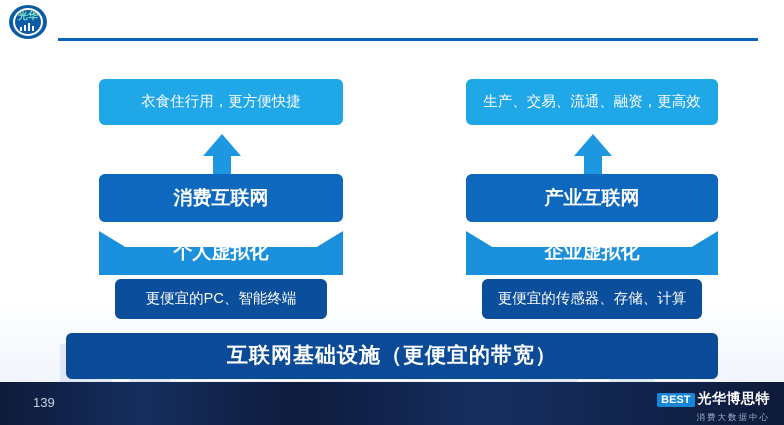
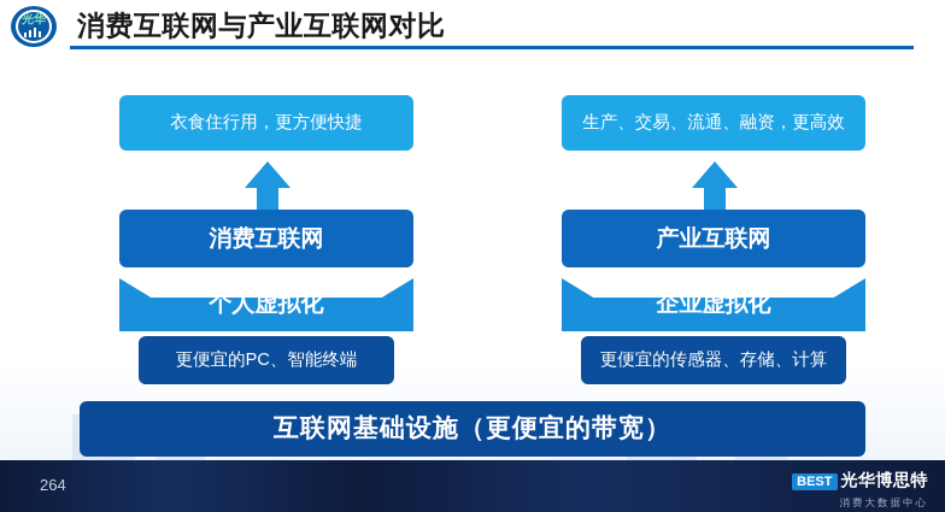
  光华
+ 消费互联网与产业互联网对比
  衣食住行用，更方便快捷
  消费互联网
  个人虚拟化
  更便宜的PC、智能终端
  生产、交易、流通、融资，更高效
  产业互联网
  企业虚拟化
  更便宜的传感器、存储、计算
  互联网基础设施（更便宜的带宽）
- 139
+ 264
  BEST
  光华博思特
  消费大数据中心
